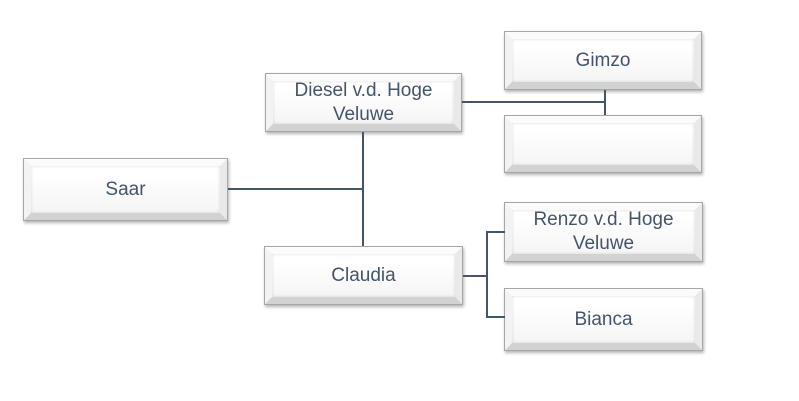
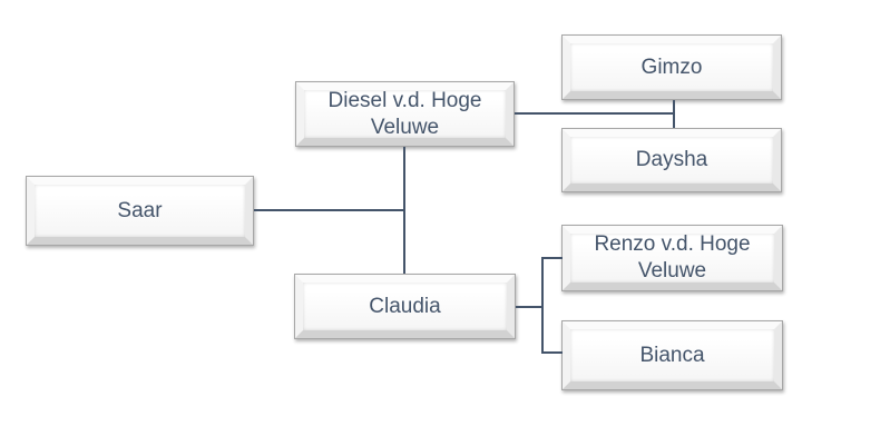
  Saar
  Diesel v.d. Hoge Veluwe
  Claudia
  Gimzo
+ Daysha
  Renzo v.d. Hoge Veluwe
  Bianca
